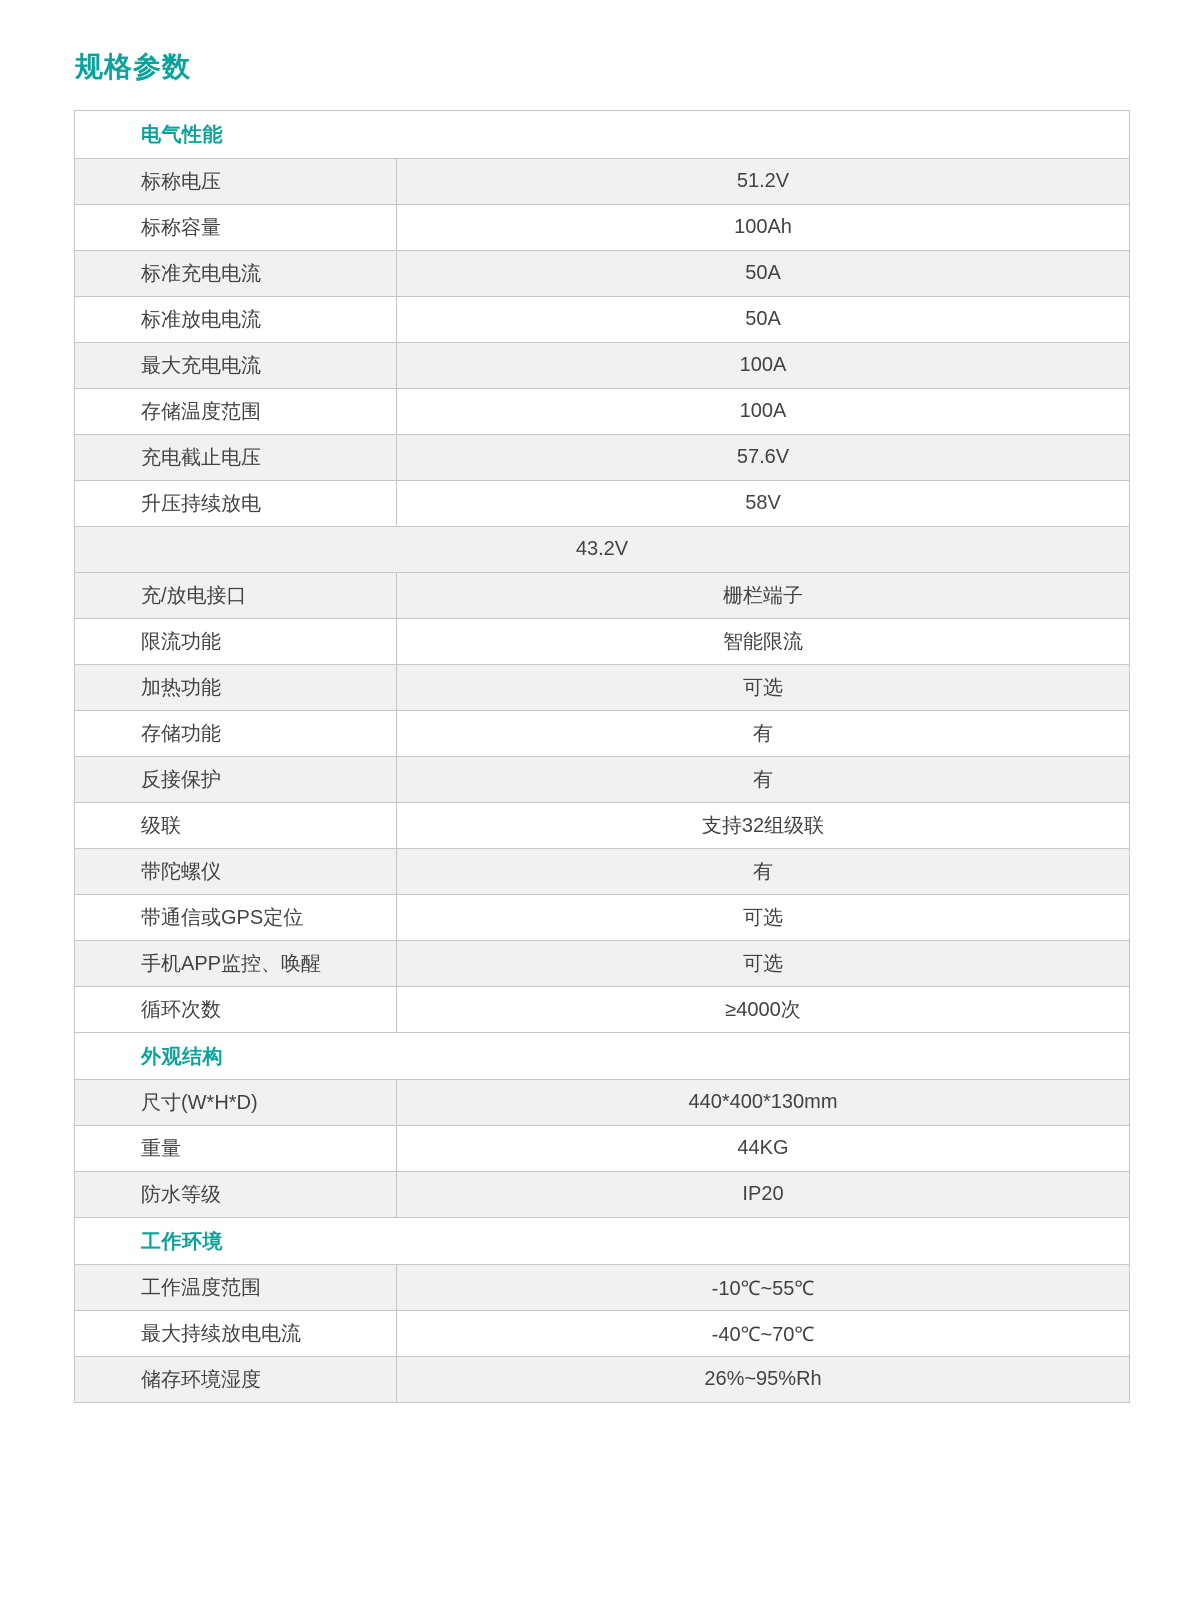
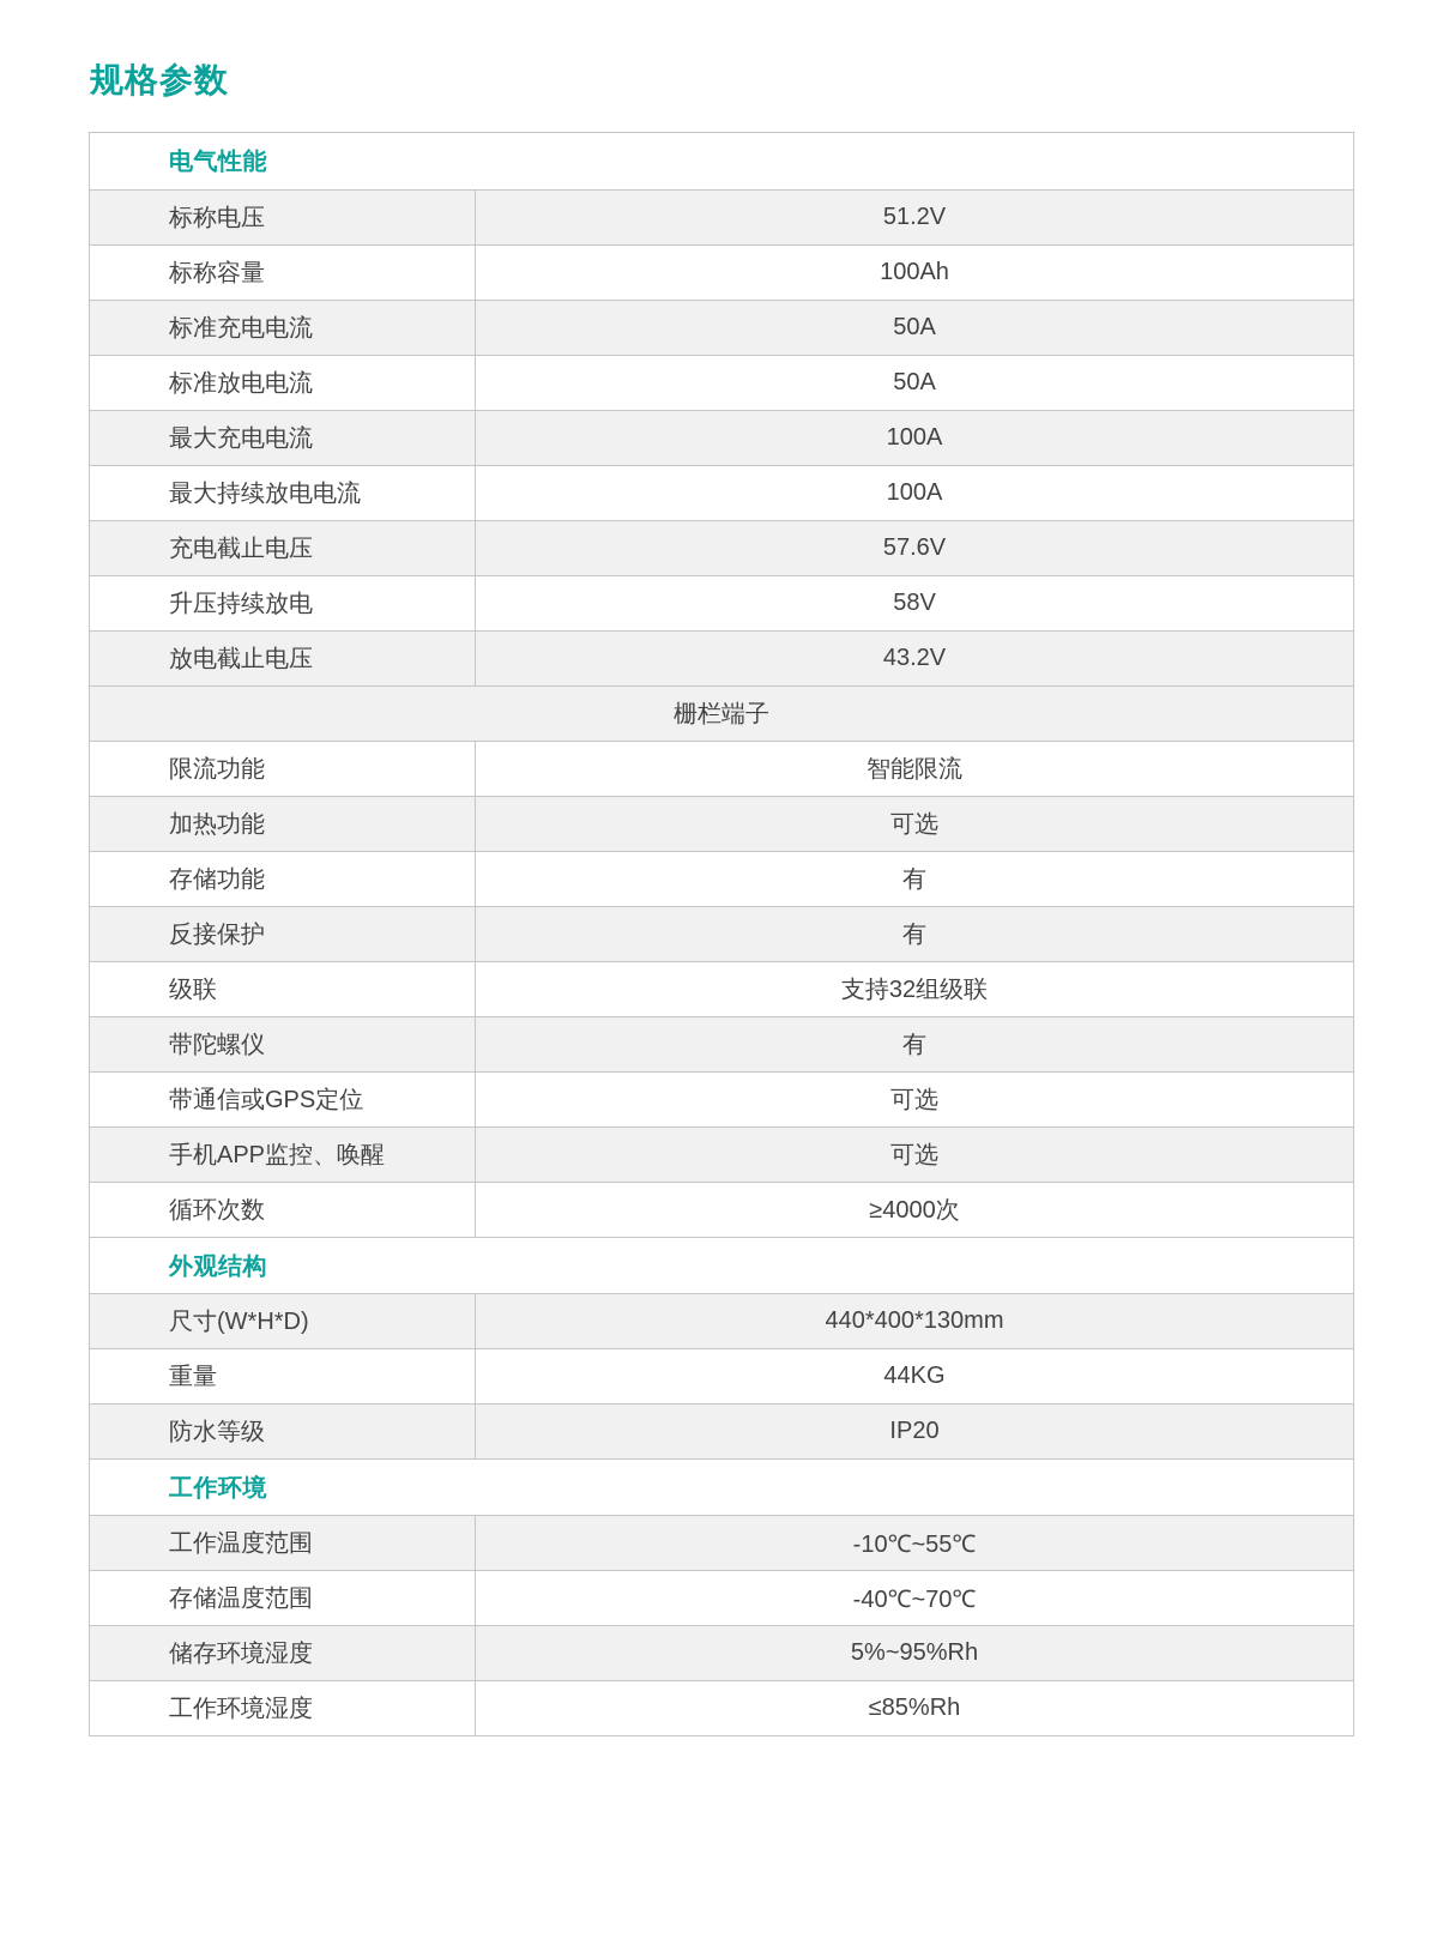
  规格参数
  电气性能
  标称电压
  51.2V
  标称容量
  100Ah
  标准充电电流
  50A
  标准放电电流
  50A
  最大充电电流
  100A
- 存储温度范围
+ 最大持续放电电流
  100A
  充电截止电压
  57.6V
  升压持续放电
  58V
+ 放电截止电压
  43.2V
- 充/放电接口
  栅栏端子
  限流功能
  智能限流
  加热功能
  可选
  存储功能
  有
  反接保护
  有
  级联
  支持32组级联
  带陀螺仪
  有
  带通信或GPS定位
  可选
  手机APP监控、唤醒
  可选
  循环次数
  ≥4000次
  外观结构
  尺寸(W*H*D)
  440*400*130mm
  重量
  44KG
  防水等级
  IP20
  工作环境
  工作温度范围
  -10℃~55℃
- 最大持续放电电流
+ 存储温度范围
  -40℃~70℃
  储存环境湿度
- 26%~95%Rh
+ 5%~95%Rh
+ 工作环境湿度
+ ≤85%Rh
